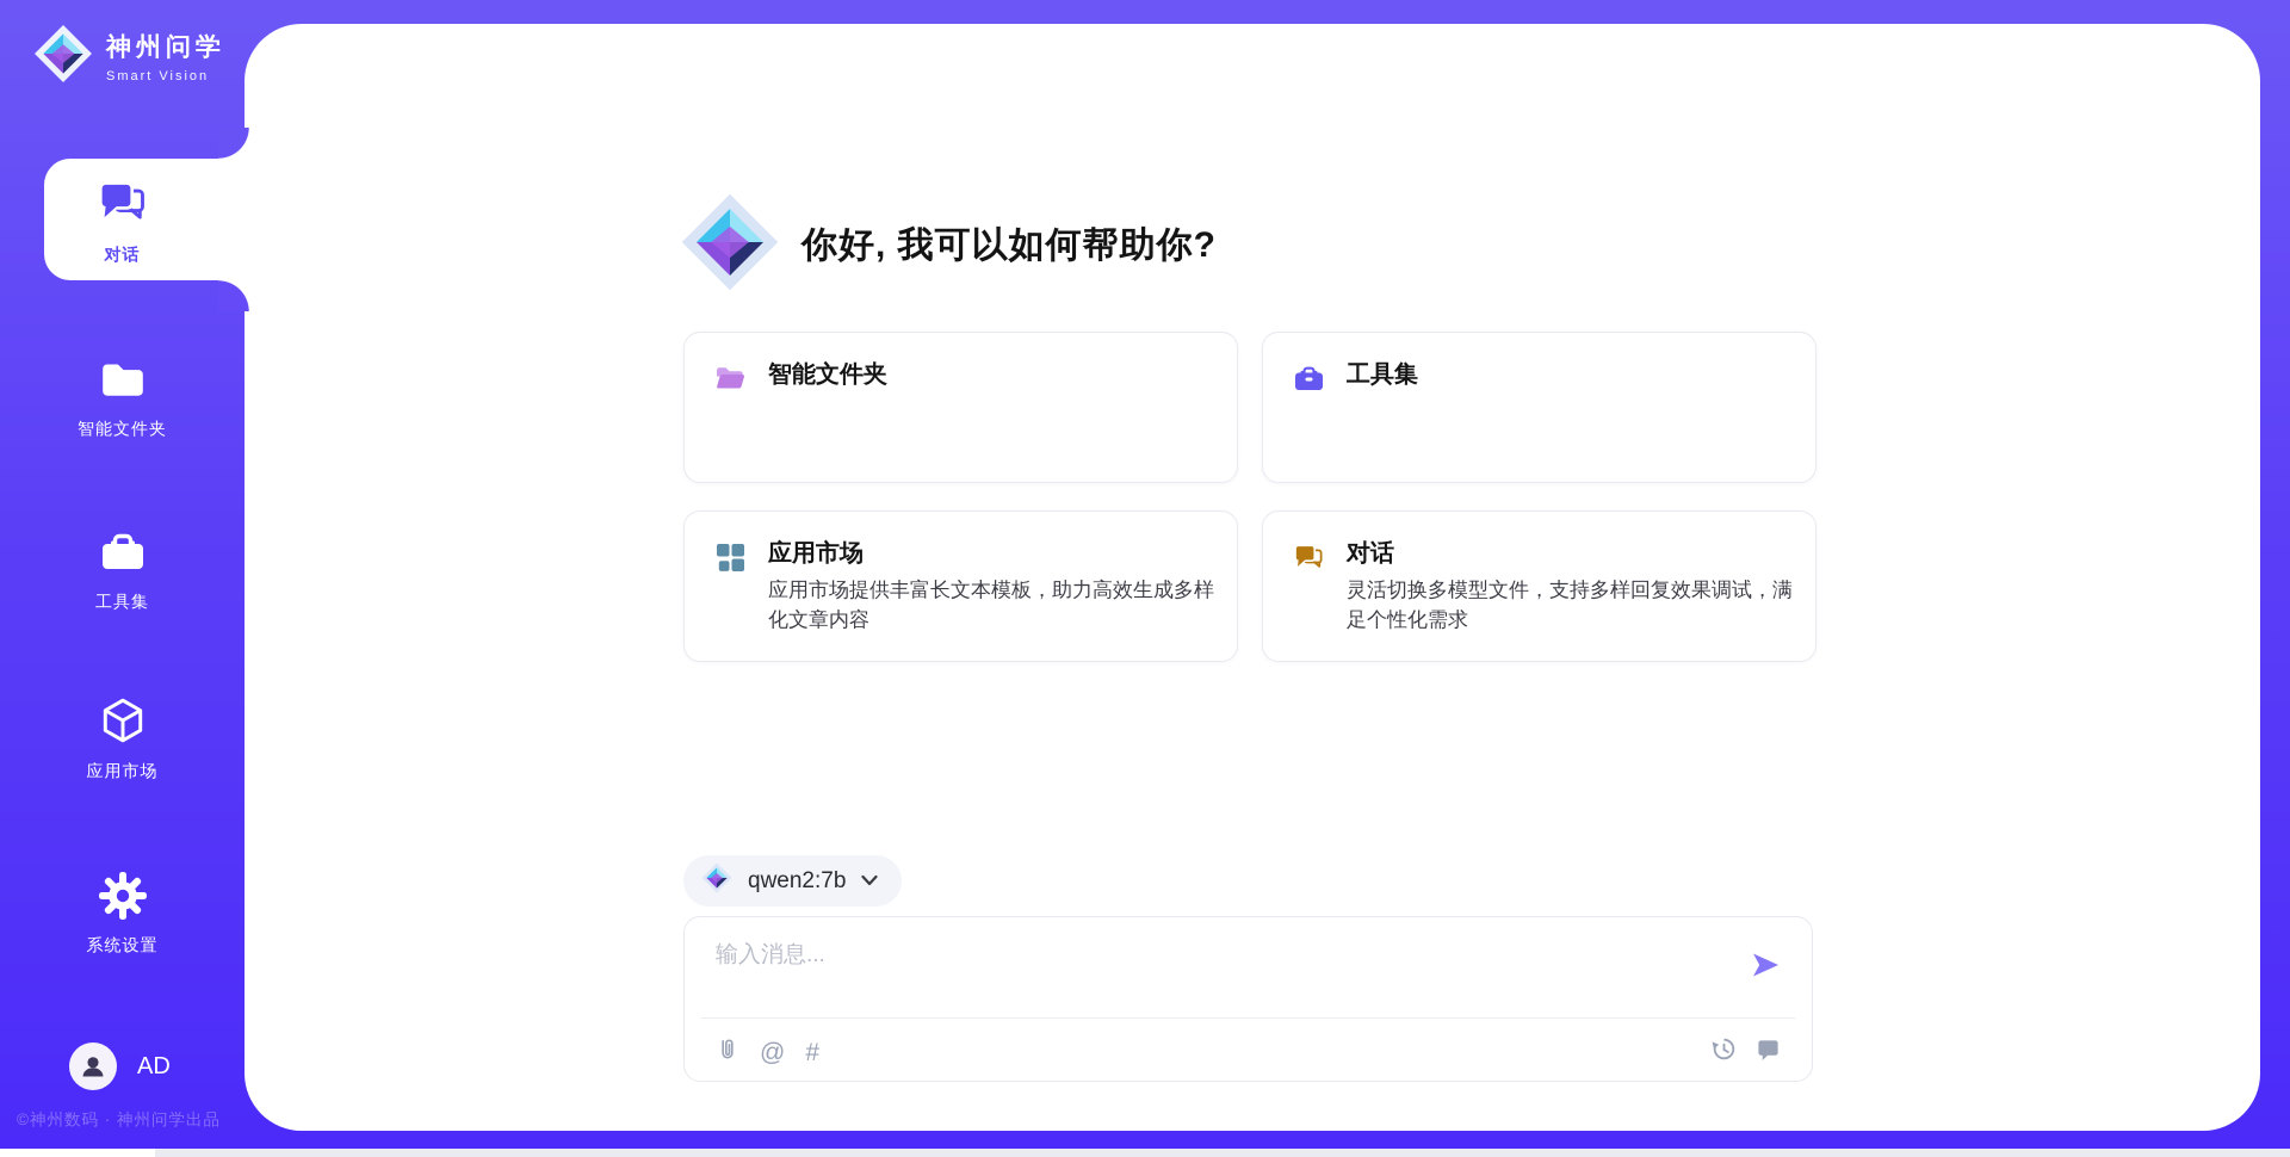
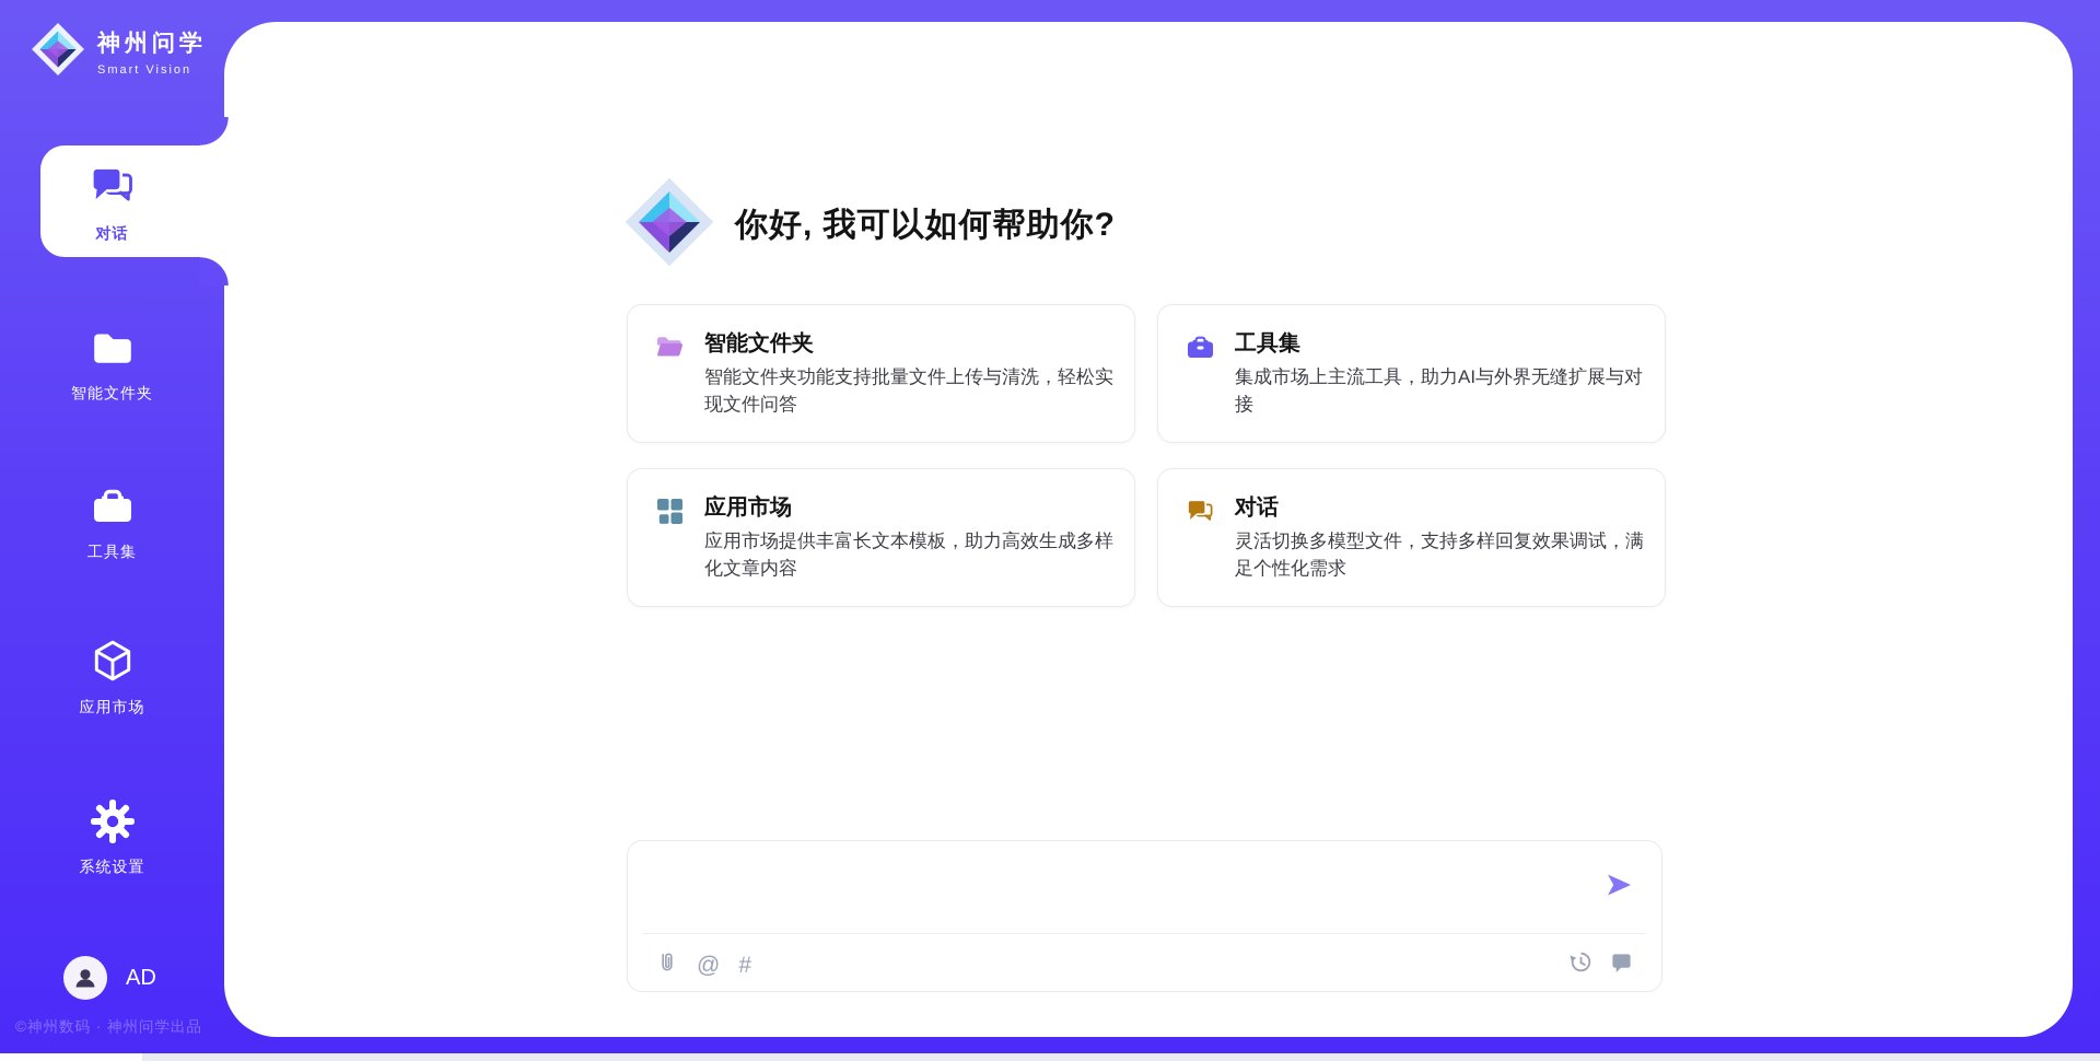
  神州问学
  Smart Vision
  对话
  智能文件夹
  工具集
  应用市场
  系统设置
  AD
  ©神州数码 · 神州问学出品
  你好, 我可以如何帮助你?
  智能文件夹
+ 智能文件夹功能支持批量文件上传与清洗，轻松实现文件问答
  工具集
+ 集成市场上主流工具，助力AI与外界无缝扩展与对接
  应用市场
  应用市场提供丰富长文本模板，助力高效生成多样化文章内容
  对话
  灵活切换多模型文件，支持多样回复效果调试，满足个性化需求
- qwen2:7b
- 输入消息...
  @
  #
